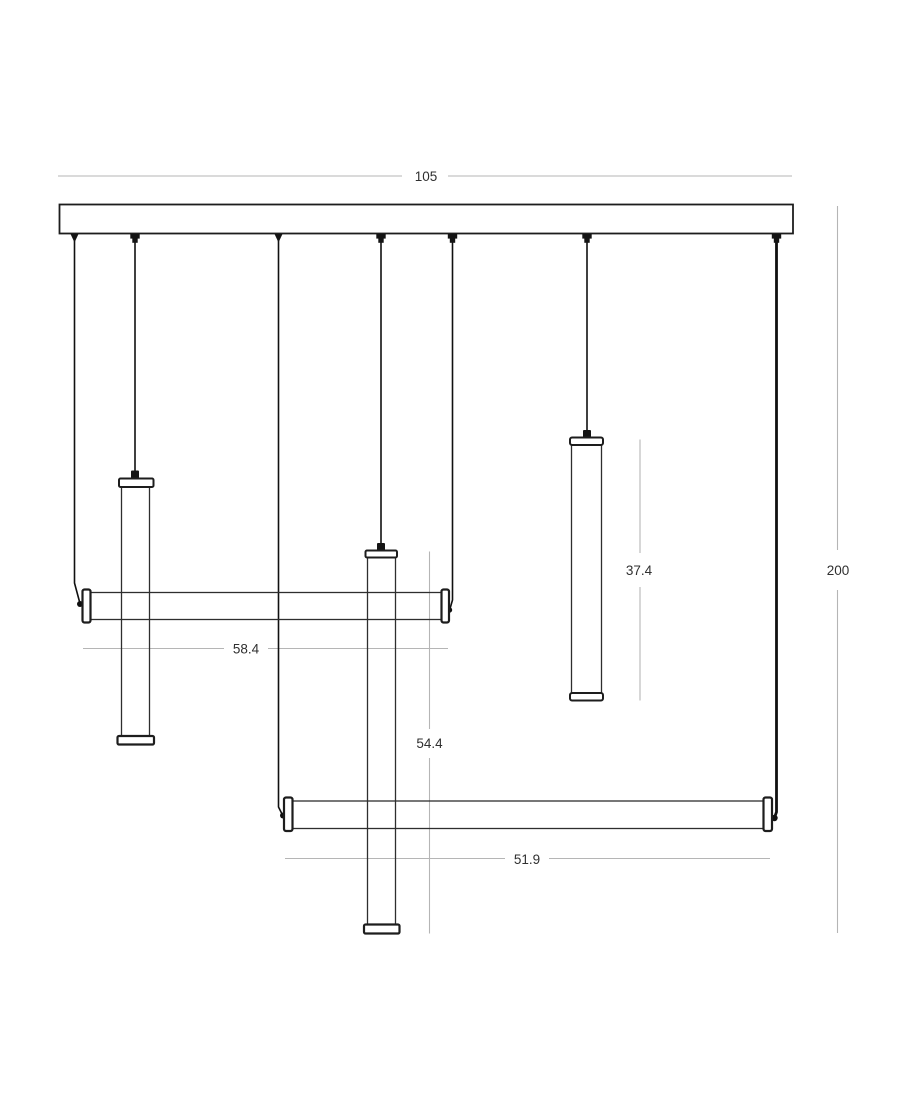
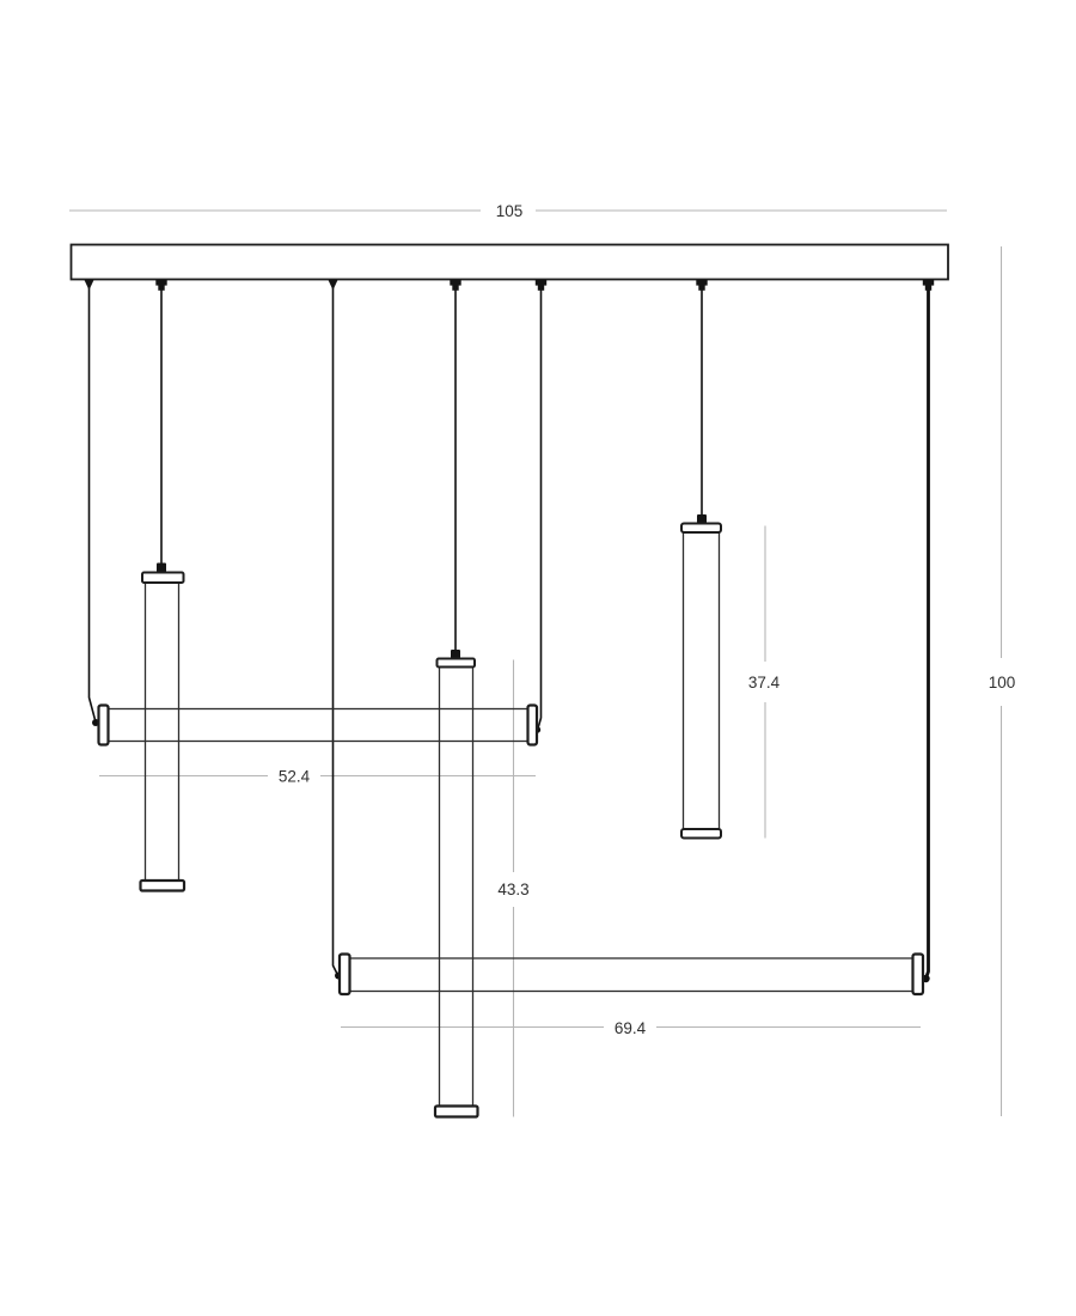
  105
- 200
+ 100
- 58.4
+ 52.4
- 54.4
+ 43.3
  37.4
- 51.9
+ 69.4
